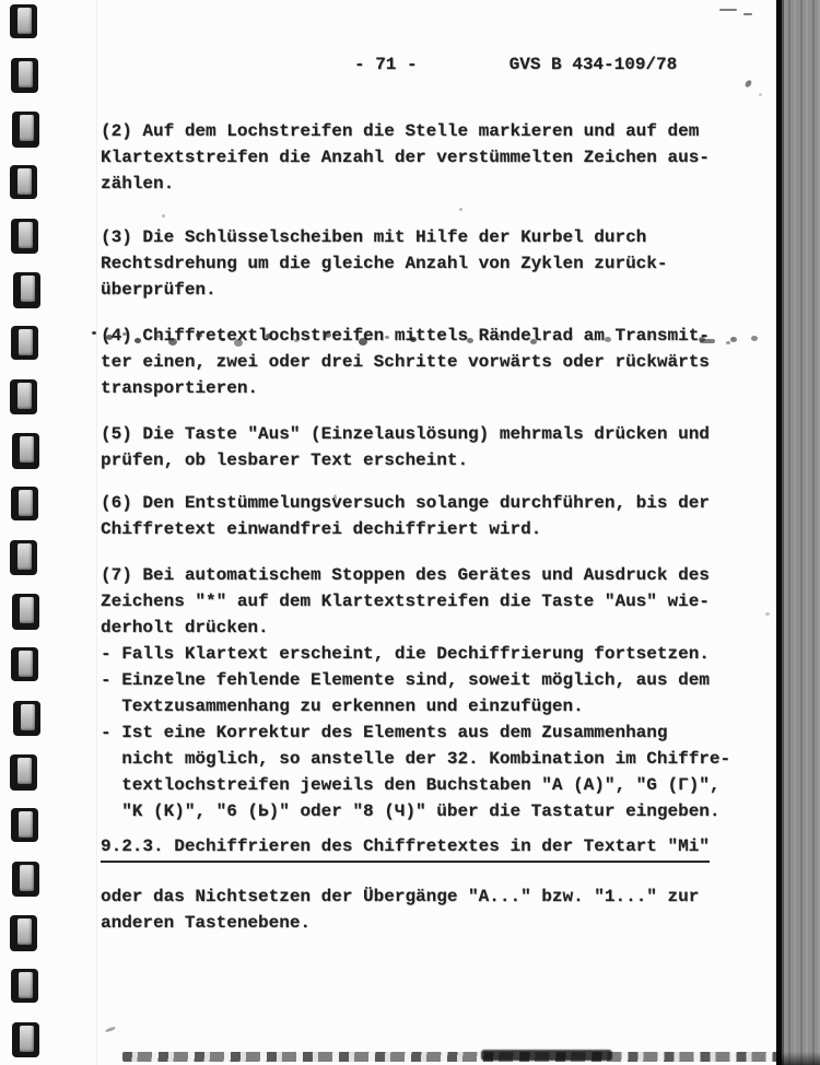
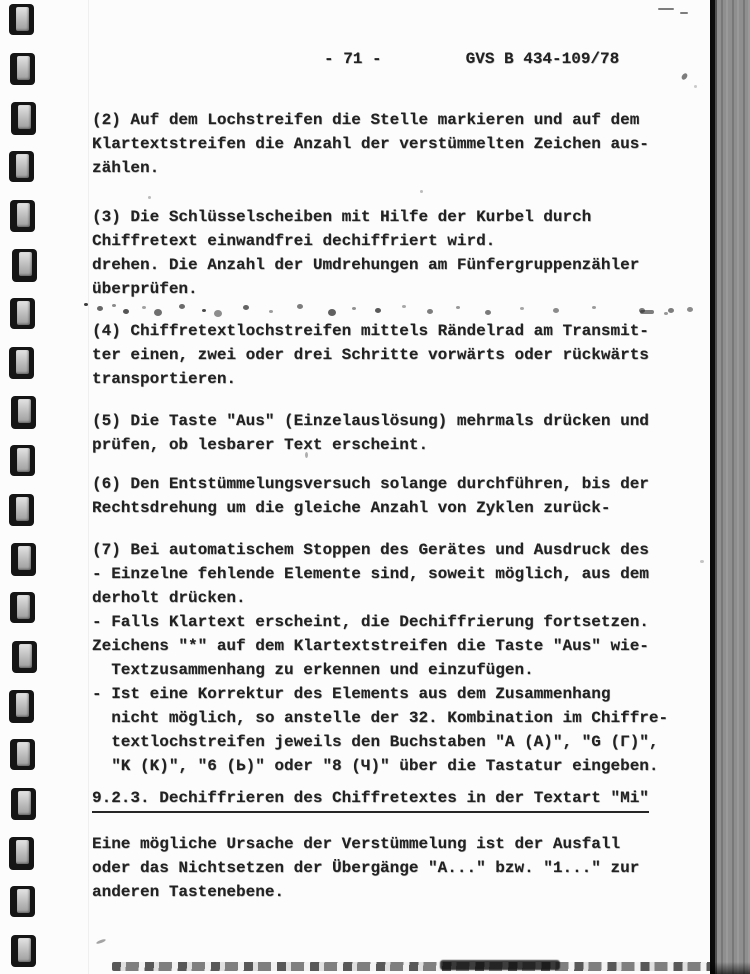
  - 71 -
  GVS B 434-109/78
  (2) Auf dem Lochstreifen die Stelle markieren und auf dem
  Klartextstreifen die Anzahl der verstümmelten Zeichen aus-
  zählen.
  (3) Die Schlüsselscheiben mit Hilfe der Kurbel durch
- Rechtsdrehung um die gleiche Anzahl von Zyklen zurück-
+ Chiffretext einwandfrei dechiffriert wird.
+ drehen. Die Anzahl der Umdrehungen am Fünfergruppenzähler
  überprüfen.
  (4) Chiffretextlochstreifen mittels Rändelrad am Transmit-
  ter einen, zwei oder drei Schritte vorwärts oder rückwärts
  transportieren.
  (5) Die Taste "Aus" (Einzelauslösung) mehrmals drücken und
  prüfen, ob lesbarer Text erscheint.
  (6) Den Entstümmelungsversuch solange durchführen, bis der
- Chiffretext einwandfrei dechiffriert wird.
+ Rechtsdrehung um die gleiche Anzahl von Zyklen zurück-
  (7) Bei automatischem Stoppen des Gerätes und Ausdruck des
- Zeichens "*" auf dem Klartextstreifen die Taste "Aus" wie-
+ - Einzelne fehlende Elemente sind, soweit möglich, aus dem
  derholt drücken.
  - Falls Klartext erscheint, die Dechiffrierung fortsetzen.
- - Einzelne fehlende Elemente sind, soweit möglich, aus dem
+ Zeichens "*" auf dem Klartextstreifen die Taste "Aus" wie-
  Textzusammenhang zu erkennen und einzufügen.
  - Ist eine Korrektur des Elements aus dem Zusammenhang
  nicht möglich, so anstelle der 32. Kombination im Chiffre-
  textlochstreifen jeweils den Buchstaben "A (A)", "G (Г)",
  "K (K)", "6 (Ь)" oder "8 (Ч)" über die Tastatur eingeben.
  9.2.3. Dechiffrieren des Chiffretextes in der Textart "Mi"
+ Eine mögliche Ursache der Verstümmelung ist der Ausfall
  oder das Nichtsetzen der Übergänge "A..." bzw. "1..." zur
  anderen Tastenebene.
